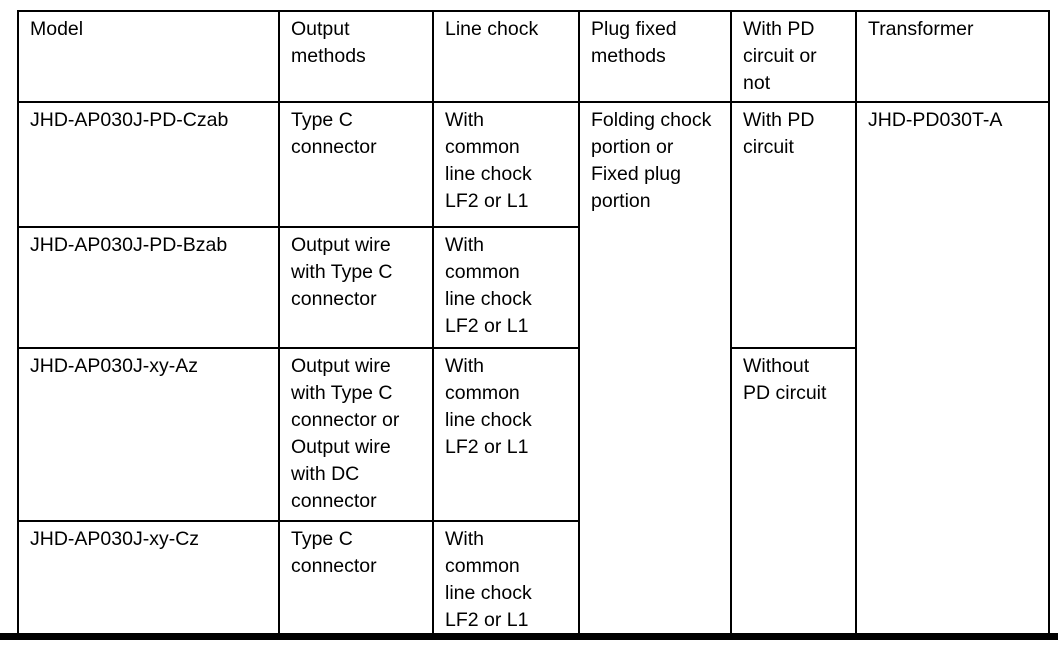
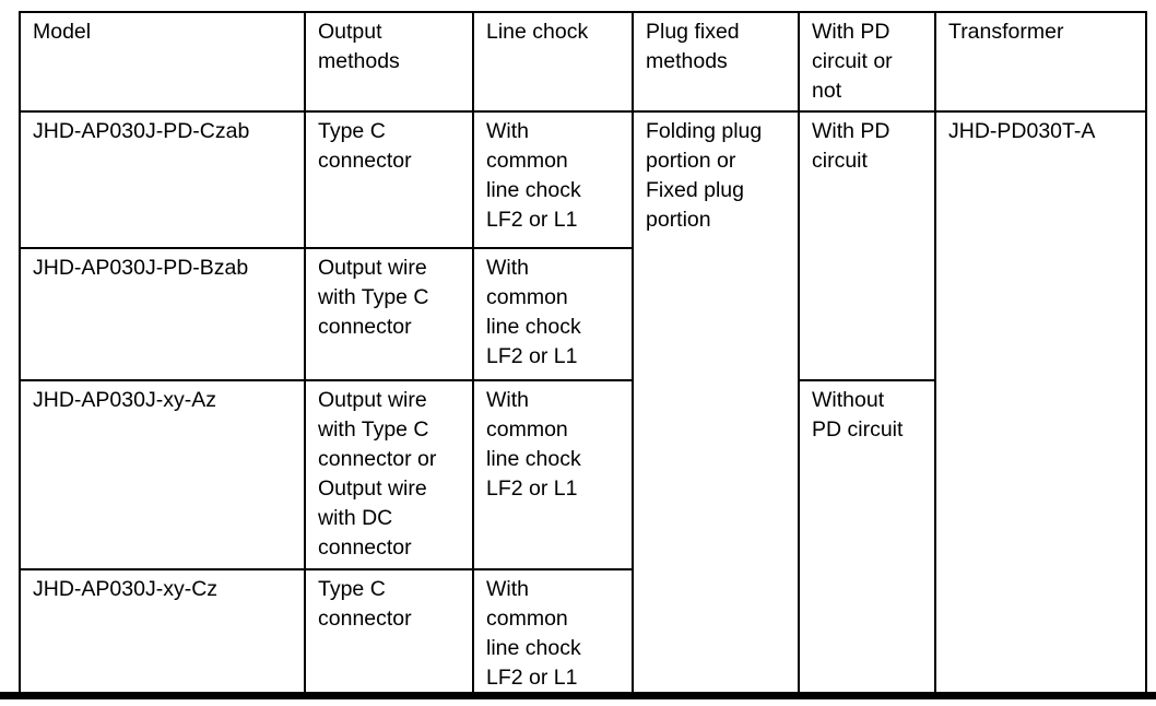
  Model	Output methods	Line chock	Plug fixed methods	With PD circuit or not	Transformer
- JHD-AP030J-PD-Czab	Type C connector	With common line chock LF2 or L1	Folding chock portion or Fixed plug portion	With PD circuit	JHD-PD030T-A
+ JHD-AP030J-PD-Czab	Type C connector	With common line chock LF2 or L1	Folding plug portion or Fixed plug portion	With PD circuit	JHD-PD030T-A
  JHD-AP030J-PD-Bzab	Output wire with Type C connector	With common line chock LF2 or L1
  JHD-AP030J-xy-Az	Output wire with Type C connector or Output wire with DC connector	With common line chock LF2 or L1	Without PD circuit
  JHD-AP030J-xy-Cz	Type C connector	With common line chock LF2 or L1
